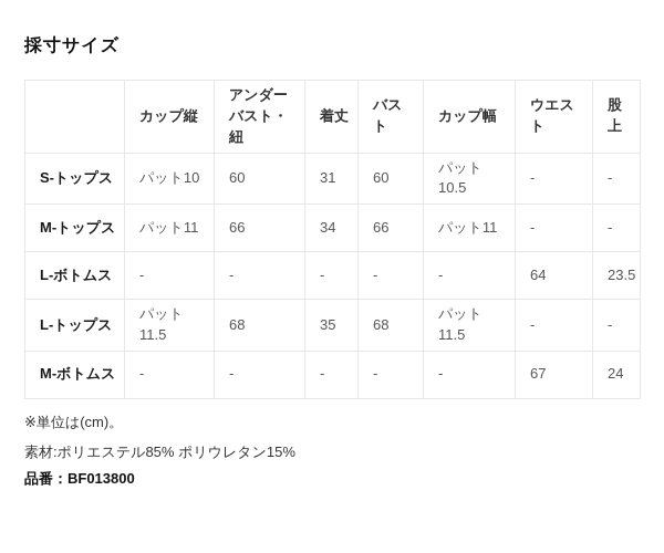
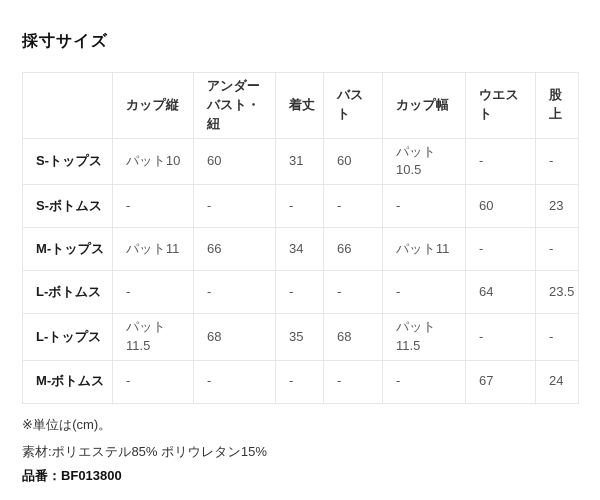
  採寸サイズ
  	カップ縦	アンダーバスト・紐	着丈	バスト	カップ幅	ウエスト	股上
  S-トップス	パット10	60	31	60	パット10.5	-	-
+ S-ボトムス	-	-	-	-	-	60	23
  M-トップス	パット11	66	34	66	パット11	-	-
  L-ボトムス	-	-	-	-	-	64	23.5
  L-トップス	パット11.5	68	35	68	パット11.5	-	-
  M-ボトムス	-	-	-	-	-	67	24
  ※単位は(cm)。
  素材:ポリエステル85% ポリウレタン15%
  品番：BF013800
